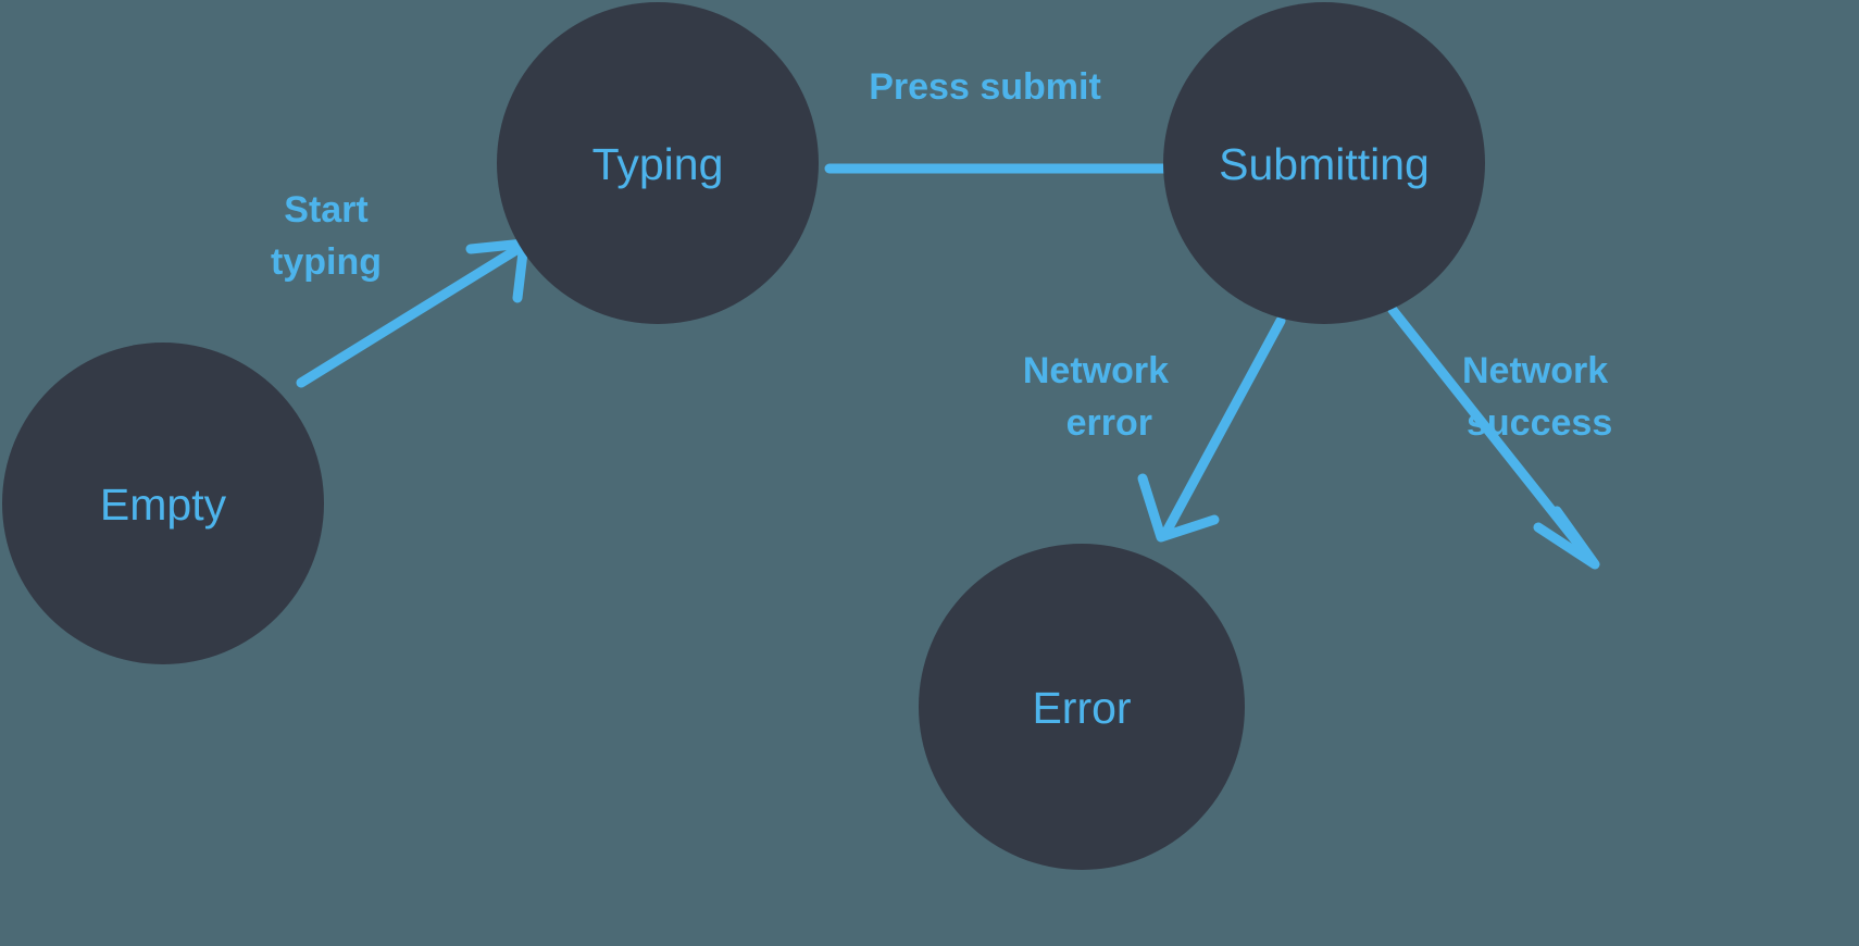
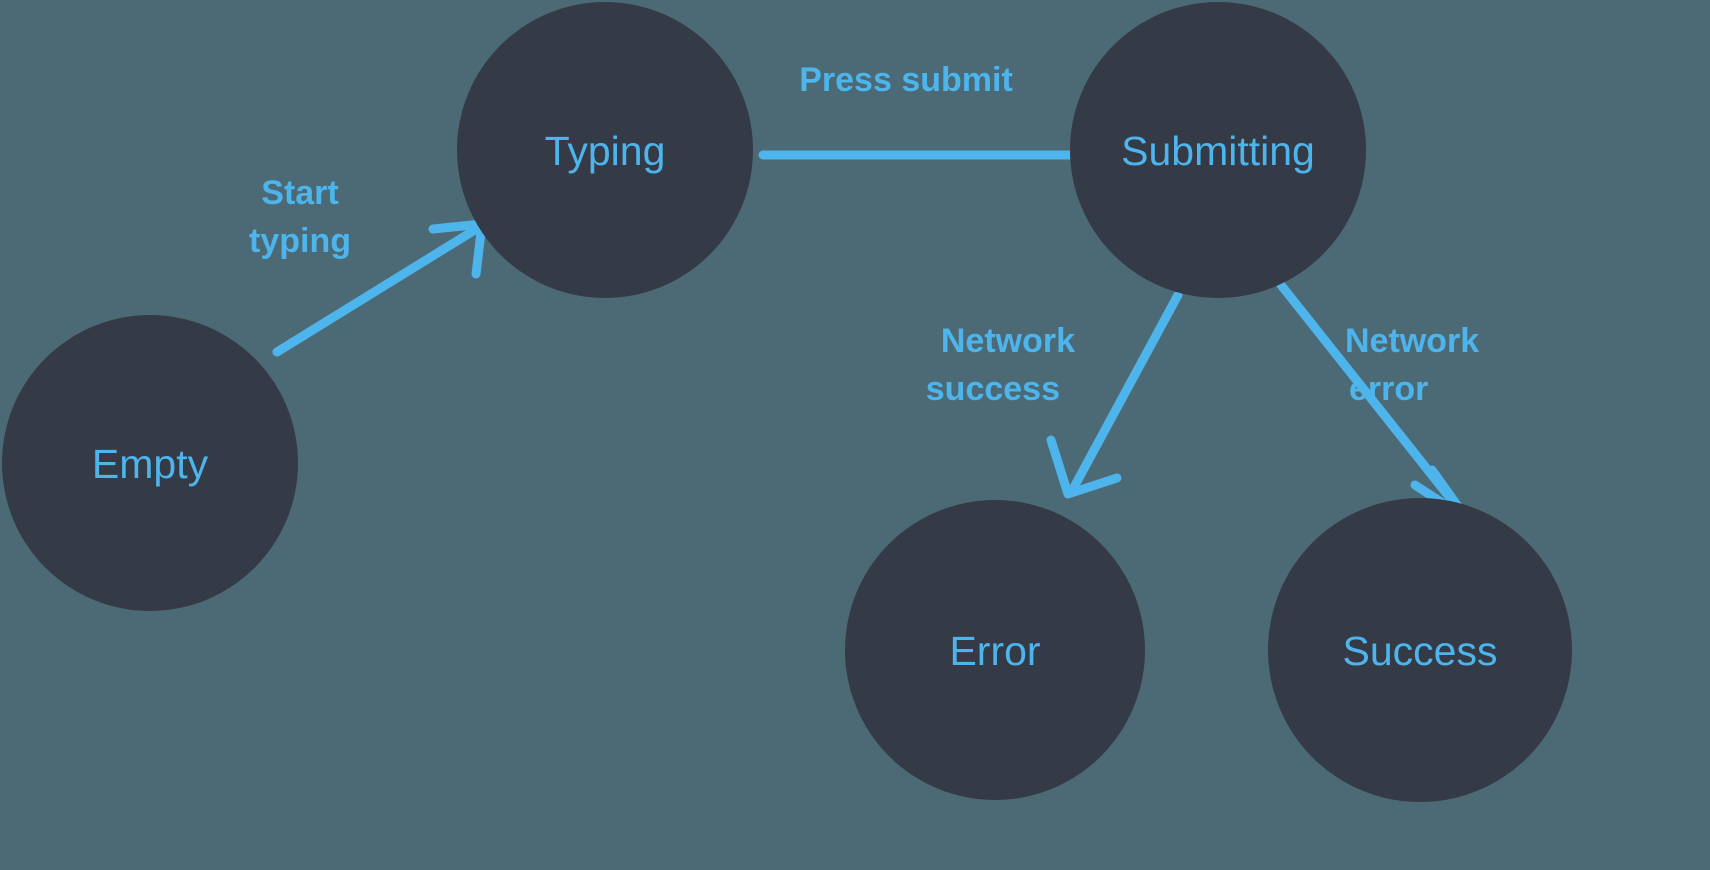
  Start
  typing
  Press submit
  Network
- error
+ success
  Network
- success
+ error
  Empty
  Typing
  Submitting
  Error
+ Success
